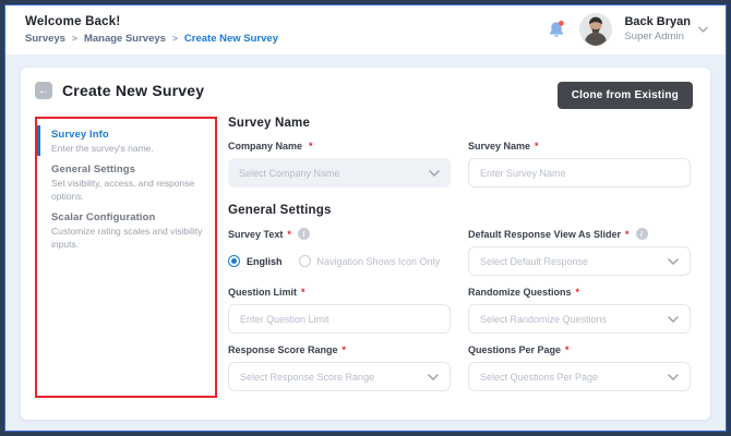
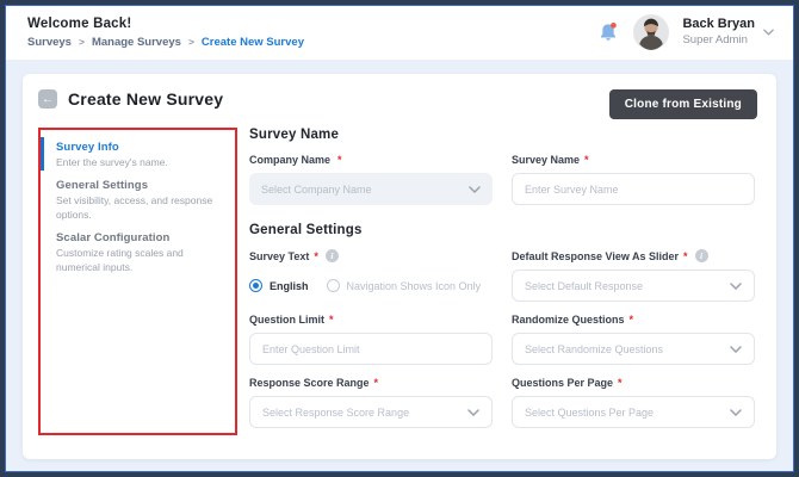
  Welcome Back!
  Surveys
  >
  Manage Surveys
  >
  Create New Survey
  Back Bryan
  Super Admin
  ←
  Create New Survey
  Clone from Existing
  Survey Info
  Enter the survey's name.
  General Settings
  Set visibility, access, and response options.
  Scalar Configuration
- Customize rating scales and visibility inputs.
+ Customize rating scales and numerical inputs.
  Survey Name
  Company Name
  *
  Select Company Name
  Survey Name
  *
  Enter Survey Name
  General Settings
  Survey Text
  *
  i
  English
  Navigation Shows Icon Only
  Default Response View As Slider
  *
  i
  Select Default Response
  Question Limit
  *
  Enter Question Limit
  Randomize Questions
  *
  Select Randomize Questions
  Response Score Range
  *
  Select Response Score Range
  Questions Per Page
  *
  Select Questions Per Page
